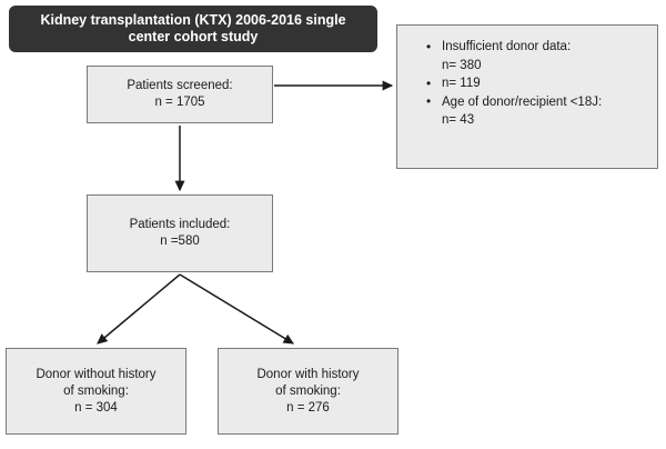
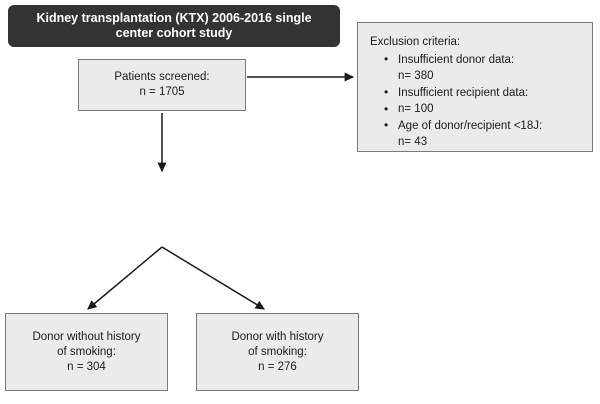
  Kidney transplantation (KTX) 2006-2016 single
  center cohort study
  Patients screened:
  n = 1705
+ Exclusion criteria:
  Insufficient donor data:
  n= 380
+ Insufficient recipient data:
- n= 119
+ n= 100
  Age of donor/recipient <18J:
  n= 43
- Patients included:
- n =580
  Donor without history
  of smoking:
  n = 304
  Donor with history
  of smoking:
  n = 276
